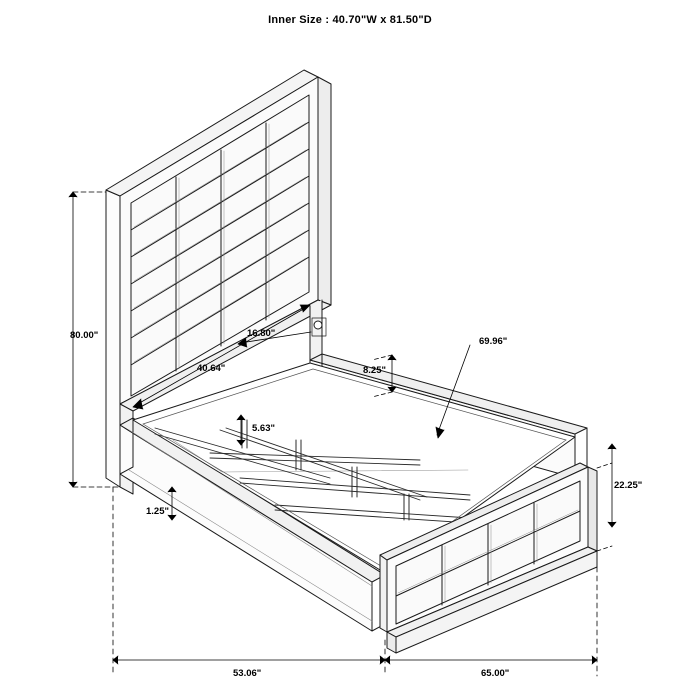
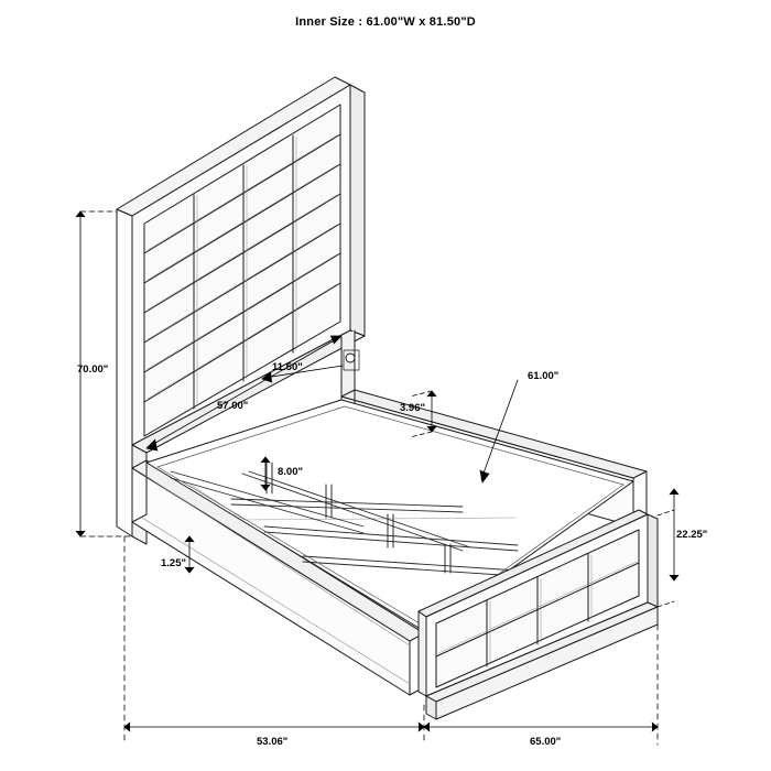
- Inner Size : 40.70"W x 81.50"D
+ Inner Size : 61.00"W x 81.50"D
- 80.00"
+ 70.00"
- 40.64"
+ 57.00"
- 16.80"
+ 11.50"
- 8.25"
+ 3.96"
- 69.96"
+ 61.00"
- 5.63"
+ 8.00"
  22.25"
  1.25"
  53.06"
  65.00"
